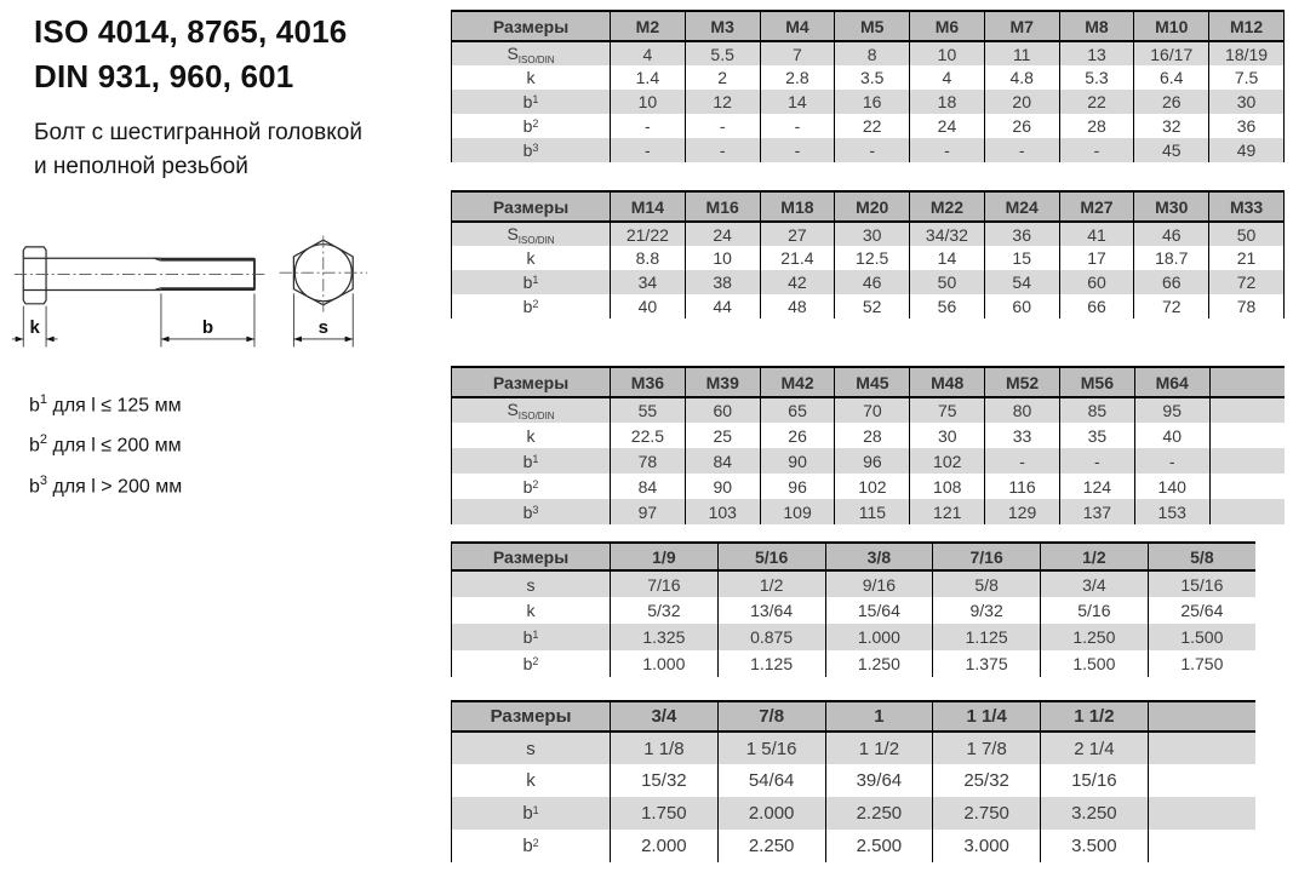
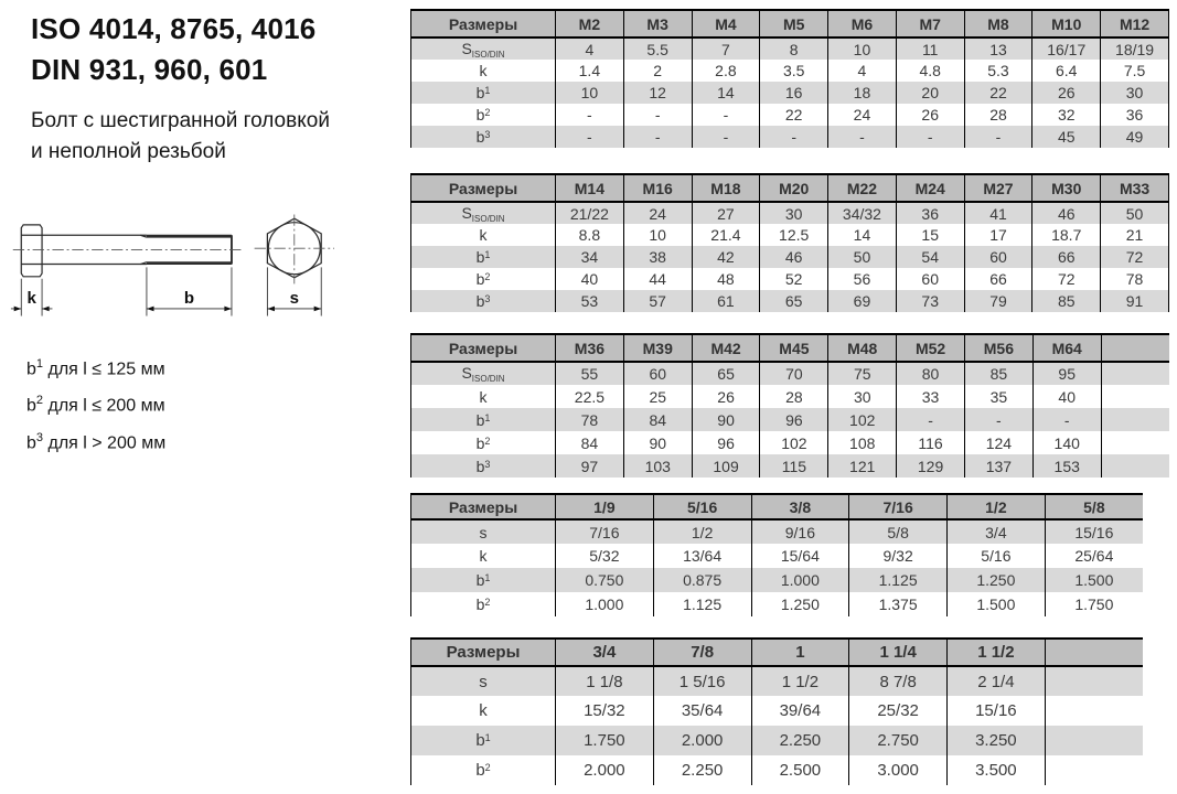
  ISO 4014, 8765, 4016
  DIN 931, 960, 601
  Болт с шестигранной головкой
  и неполной резьбой
  k
  b
  s
  b1 для l ≤ 125 мм
  b2 для l ≤ 200 мм
  b3 для l > 200 мм
  Размеры	M2	M3	M4	M5	M6	M7	M8	M10	M12
  SISO/DIN	4	5.5	7	8	10	11	13	16/17	18/19
  k	1.4	2	2.8	3.5	4	4.8	5.3	6.4	7.5
  b1	10	12	14	16	18	20	22	26	30
  b2	-	-	-	22	24	26	28	32	36
  b3	-	-	-	-	-	-	-	45	49
  Размеры	M14	M16	M18	M20	M22	M24	M27	M30	M33
  SISO/DIN	21/22	24	27	30	34/32	36	41	46	50
  k	8.8	10	21.4	12.5	14	15	17	18.7	21
  b1	34	38	42	46	50	54	60	66	72
  b2	40	44	48	52	56	60	66	72	78
+ b3	53	57	61	65	69	73	79	85	91
  Размеры	M36	M39	M42	M45	M48	M52	M56	M64
  SISO/DIN	55	60	65	70	75	80	85	95
  k	22.5	25	26	28	30	33	35	40
  b1	78	84	90	96	102	-	-	-
  b2	84	90	96	102	108	116	124	140
  b3	97	103	109	115	121	129	137	153
  Размеры	1/9	5/16	3/8	7/16	1/2	5/8
  s	7/16	1/2	9/16	5/8	3/4	15/16
  k	5/32	13/64	15/64	9/32	5/16	25/64
- b1	1.325	0.875	1.000	1.125	1.250	1.500
+ b1	0.750	0.875	1.000	1.125	1.250	1.500
  b2	1.000	1.125	1.250	1.375	1.500	1.750
  Размеры	3/4	7/8	1	1 1/4	1 1/2
- s	1 1/8	1 5/16	1 1/2	1 7/8	2 1/4
+ s	1 1/8	1 5/16	1 1/2	8 7/8	2 1/4
- k	15/32	54/64	39/64	25/32	15/16
+ k	15/32	35/64	39/64	25/32	15/16
  b1	1.750	2.000	2.250	2.750	3.250
  b2	2.000	2.250	2.500	3.000	3.500
